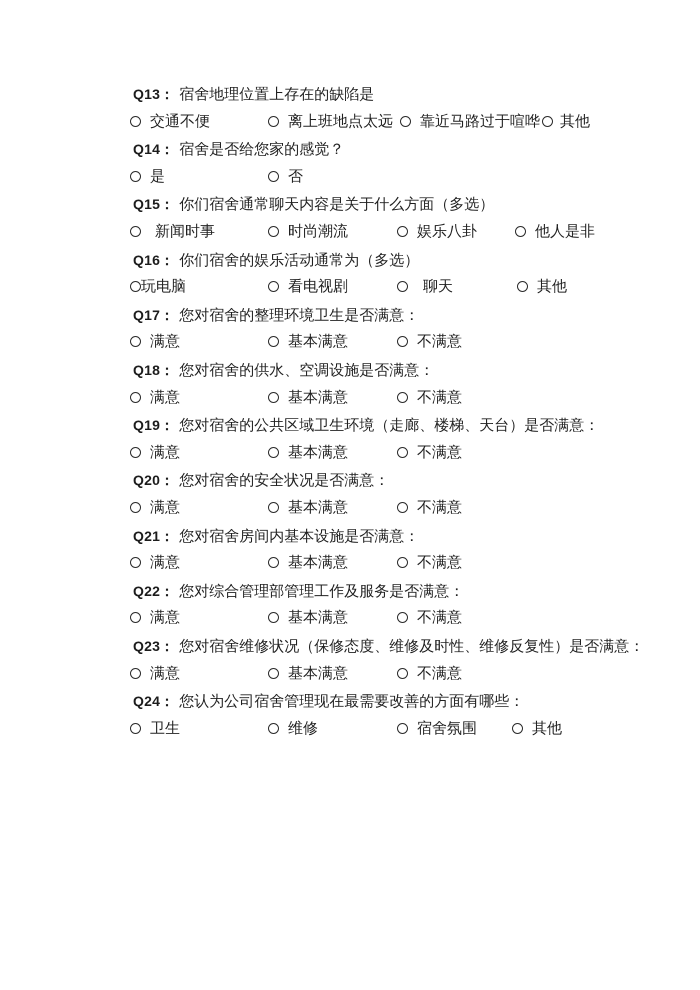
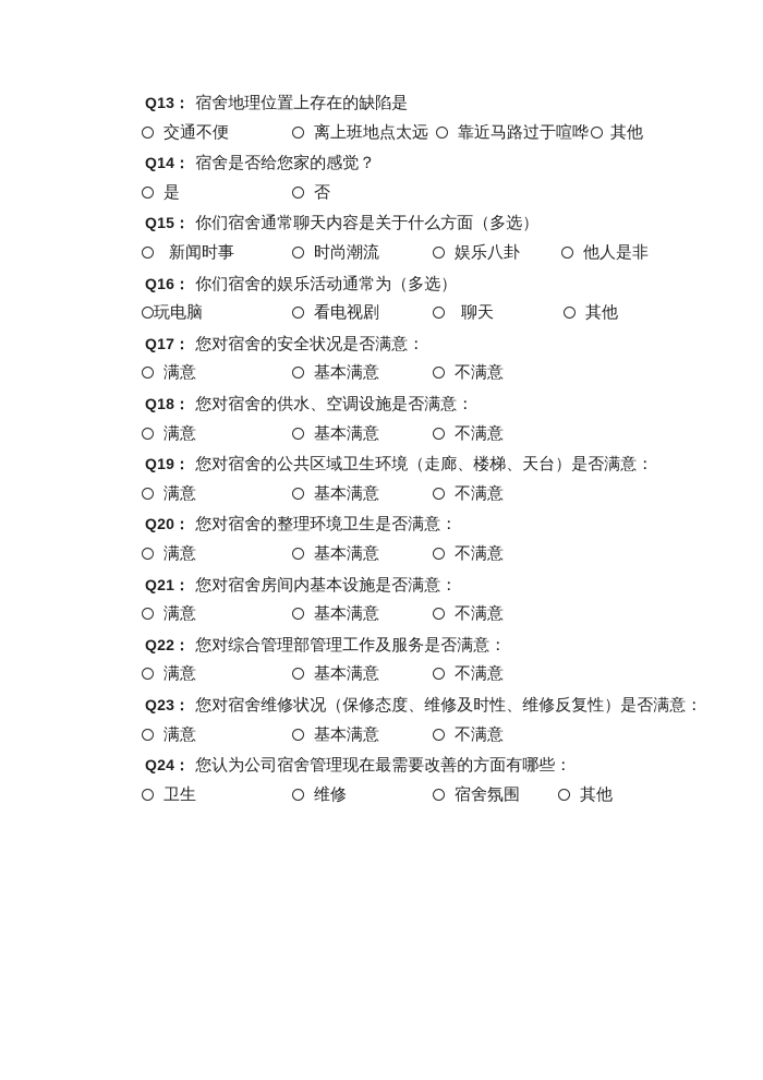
  Q13： 宿舍地理位置上存在的缺陷是
  交通不便
  离上班地点太远
  靠近马路过于喧哗
  其他
  Q14： 宿舍是否给您家的感觉？
  是
  否
  Q15： 你们宿舍通常聊天内容是关于什么方面（多选）
  新闻时事
  时尚潮流
  娱乐八卦
  他人是非
  Q16： 你们宿舍的娱乐活动通常为（多选）
  玩电脑
  看电视剧
  聊天
  其他
- Q17： 您对宿舍的整理环境卫生是否满意：
+ Q17： 您对宿舍的安全状况是否满意：
  满意
  基本满意
  不满意
  Q18： 您对宿舍的供水、空调设施是否满意：
  满意
  基本满意
  不满意
  Q19： 您对宿舍的公共区域卫生环境（走廊、楼梯、天台）是否满意：
  满意
  基本满意
  不满意
- Q20： 您对宿舍的安全状况是否满意：
+ Q20： 您对宿舍的整理环境卫生是否满意：
  满意
  基本满意
  不满意
  Q21： 您对宿舍房间内基本设施是否满意：
  满意
  基本满意
  不满意
  Q22： 您对综合管理部管理工作及服务是否满意：
  满意
  基本满意
  不满意
  Q23： 您对宿舍维修状况（保修态度、维修及时性、维修反复性）是否满意：
  满意
  基本满意
  不满意
  Q24： 您认为公司宿舍管理现在最需要改善的方面有哪些：
  卫生
  维修
  宿舍氛围
  其他
